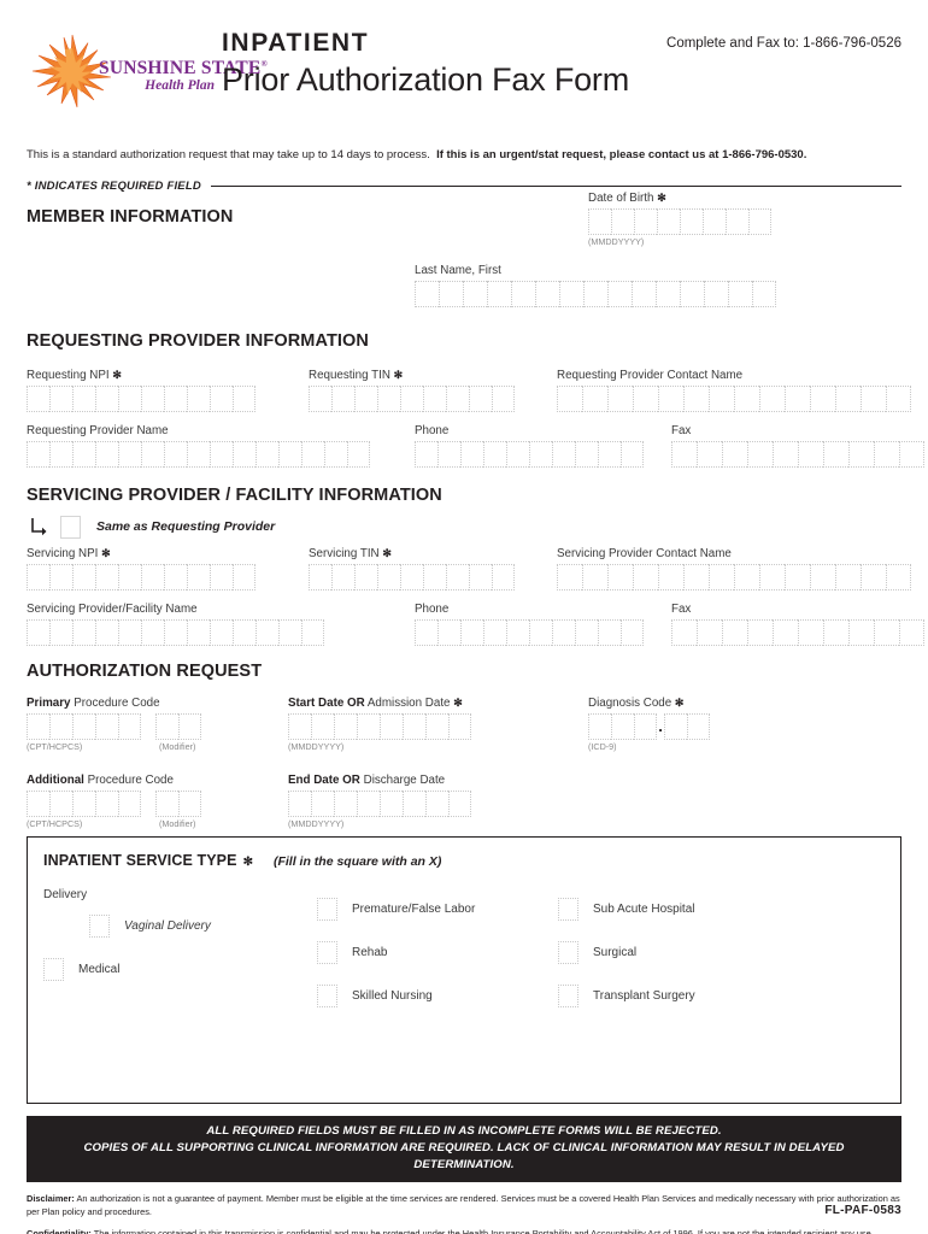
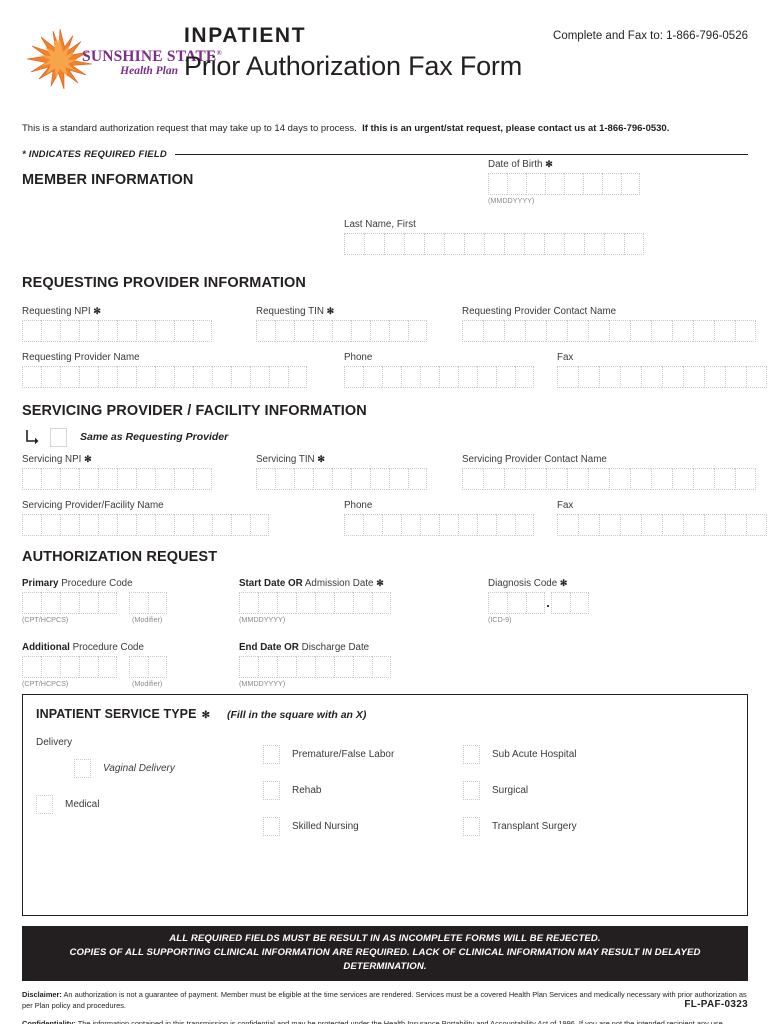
  SUNSHINE STATE®
  Health Plan
  INPATIENT
  Prior Authorization Fax Form
  Complete and Fax to: 1-866-796-0526
  This is a standard authorization request that may take up to 14 days to process. If this is an urgent/stat request, please contact us at 1-866-796-0530.
  * INDICATES REQUIRED FIELD
  MEMBER INFORMATION
  Date of Birth ✻
  (MMDDYYYY)
  Last Name, First
  REQUESTING PROVIDER INFORMATION
  Requesting NPI ✻
  Requesting TIN ✻
  Requesting Provider Contact Name
  Requesting Provider Name
  Phone
  Fax
  SERVICING PROVIDER / FACILITY INFORMATION
  Same as Requesting Provider
  Servicing NPI ✻
  Servicing TIN ✻
  Servicing Provider Contact Name
  Servicing Provider/Facility Name
  Phone
  Fax
  AUTHORIZATION REQUEST
  Primary Procedure Code
  (CPT/HCPCS)
  (Modifier)
  Additional Procedure Code
  (CPT/HCPCS)
  (Modifier)
  Start Date OR Admission Date ✻
  (MMDDYYYY)
  End Date OR Discharge Date
  (MMDDYYYY)
  Diagnosis Code ✻
  .
  (ICD-9)
  INPATIENT SERVICE TYPE
  ✻
  (Fill in the square with an X)
  Delivery
  Vaginal Delivery
  Medical
  Premature/False Labor
  Rehab
  Skilled Nursing
  Sub Acute Hospital
  Surgical
  Transplant Surgery
- ALL REQUIRED FIELDS MUST BE FILLED IN AS INCOMPLETE FORMS WILL BE REJECTED.
+ ALL REQUIRED FIELDS MUST BE RESULT IN AS INCOMPLETE FORMS WILL BE REJECTED.
  COPIES OF ALL SUPPORTING CLINICAL INFORMATION ARE REQUIRED. LACK OF CLINICAL INFORMATION MAY RESULT IN DELAYED DETERMINATION.
  Disclaimer: An authorization is not a guarantee of payment. Member must be eligible at the time services are rendered. Services must be a covered Health Plan Services and medically necessary with prior authorization as per Plan policy and procedures.
- FL-PAF-0583
+ FL-PAF-0323
